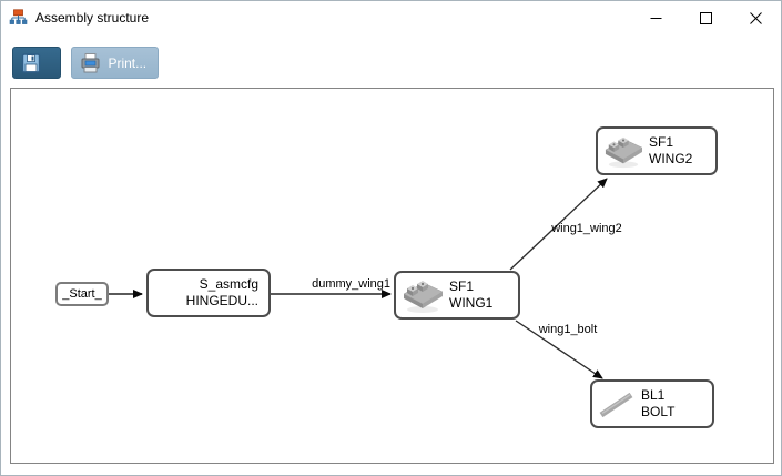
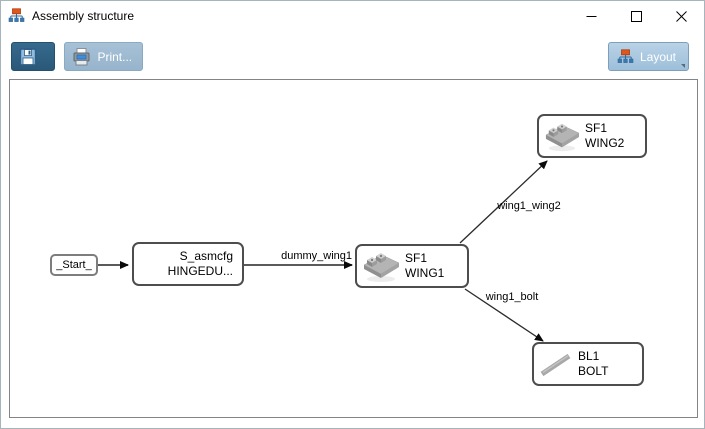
  Assembly structure
  Print...
+ Layout
  dummy_wing1
  wing1_wing2
  wing1_bolt
  _Start_
  S_asmcfg
  HINGEDU...
  SF1
  WING1
  SF1
  WING2
  BL1
  BOLT
